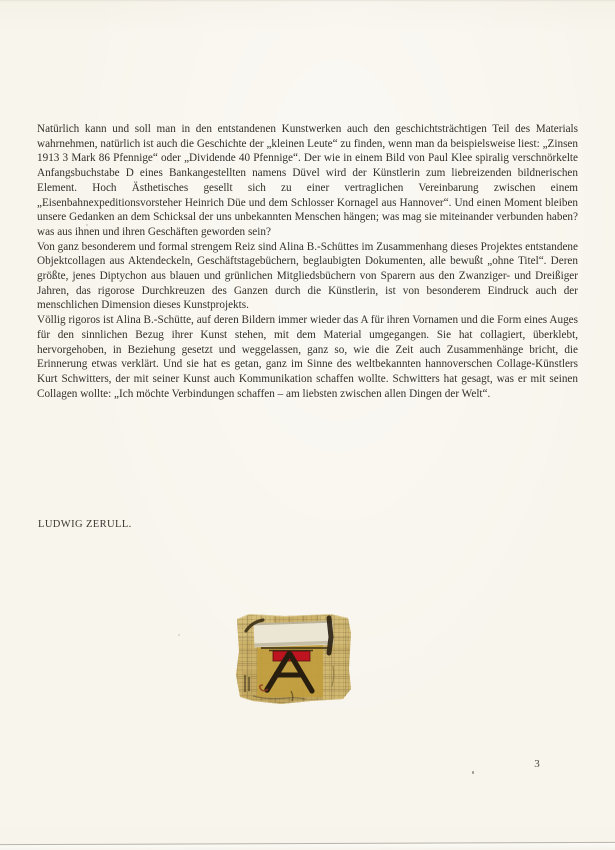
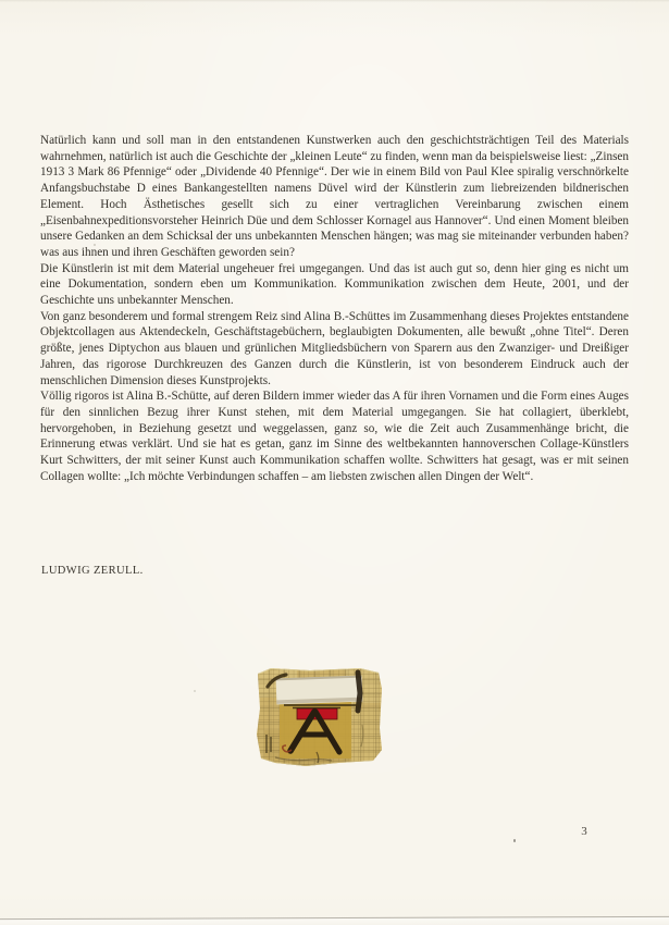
  Natürlich kann und soll man in den entstandenen Kunstwerken auch den geschichtsträchtigen Teil des Materials wahrnehmen, natürlich ist auch die Geschichte der „kleinen Leute“ zu finden, wenn man da beispielsweise liest: „Zinsen 1913 3 Mark 86 Pfennige“ oder „Dividende 40 Pfennige“. Der wie in einem Bild von Paul Klee spiralig verschnörkelte Anfangsbuchstabe D eines Bankangestellten namens Düvel wird der Künstlerin zum liebreizenden bildnerischen Element. Hoch Ästhetisches gesellt sich zu einer vertraglichen Vereinbarung zwischen einem „Eisenbahnexpeditionsvorsteher Heinrich Düe und dem Schlosser Kornagel aus Hannover“. Und einen Moment bleiben unsere Gedanken an dem Schicksal der uns unbekannten Menschen hängen; was mag sie miteinander verbunden haben? was aus ihnen und ihren Geschäften geworden sein?
+ Die Künstlerin ist mit dem Material ungeheuer frei umgegangen. Und das ist auch gut so, denn hier ging es nicht um eine Dokumentation, sondern eben um Kommunikation. Kommunikation zwischen dem Heute, 2001, und der Geschichte uns unbekannter Menschen.
  Von ganz besonderem und formal strengem Reiz sind Alina B.-Schüttes im Zusammenhang dieses Projektes entstandene Objektcollagen aus Aktendeckeln, Geschäftstagebüchern, beglaubigten Dokumenten, alle bewußt „ohne Titel“. Deren größte, jenes Diptychon aus blauen und grünlichen Mitgliedsbüchern von Sparern aus den Zwanziger- und Dreißiger Jahren, das rigorose Durchkreuzen des Ganzen durch die Künstlerin, ist von besonderem Eindruck auch der menschlichen Dimension dieses Kunstprojekts.
  Völlig rigoros ist Alina B.-Schütte, auf deren Bildern immer wieder das A für ihren Vornamen und die Form eines Auges für den sinnlichen Bezug ihrer Kunst stehen, mit dem Material umgegangen. Sie hat collagiert, überklebt, hervorgehoben, in Beziehung gesetzt und weggelassen, ganz so, wie die Zeit auch Zusammenhänge bricht, die Erinnerung etwas verklärt. Und sie hat es getan, ganz im Sinne des weltbekannten hannoverschen Collage-Künstlers Kurt Schwitters, der mit seiner Kunst auch Kommunikation schaffen wollte. Schwitters hat gesagt, was er mit seinen Collagen wollte: „Ich möchte Verbindungen schaffen – am liebsten zwischen allen Dingen der Welt“.
  LUDWIG ZERULL.
  3
